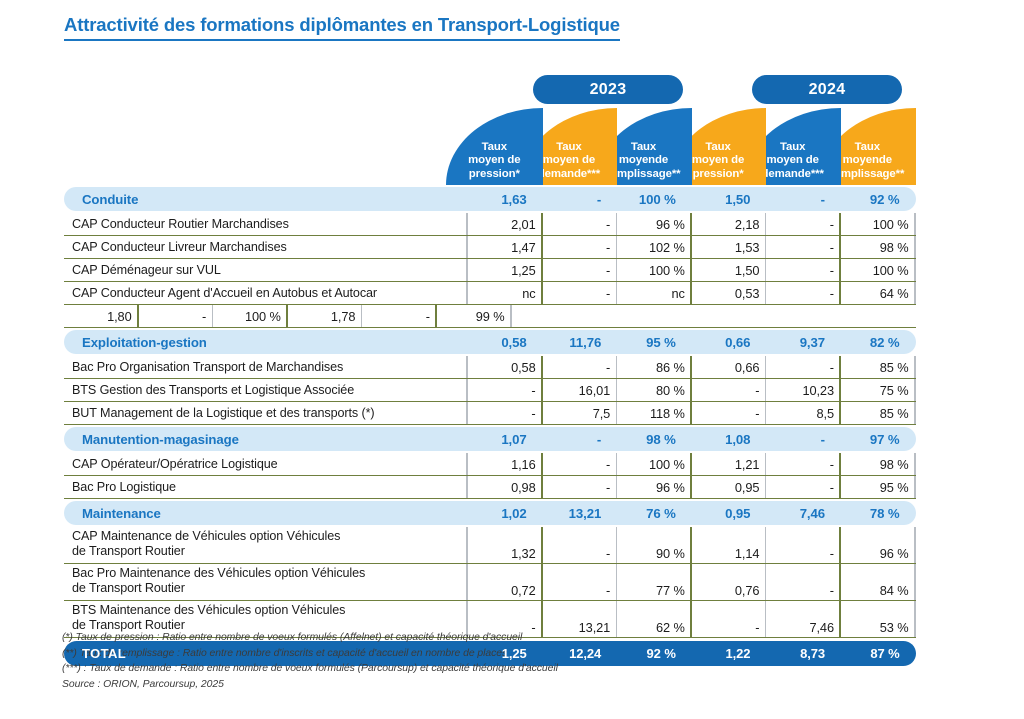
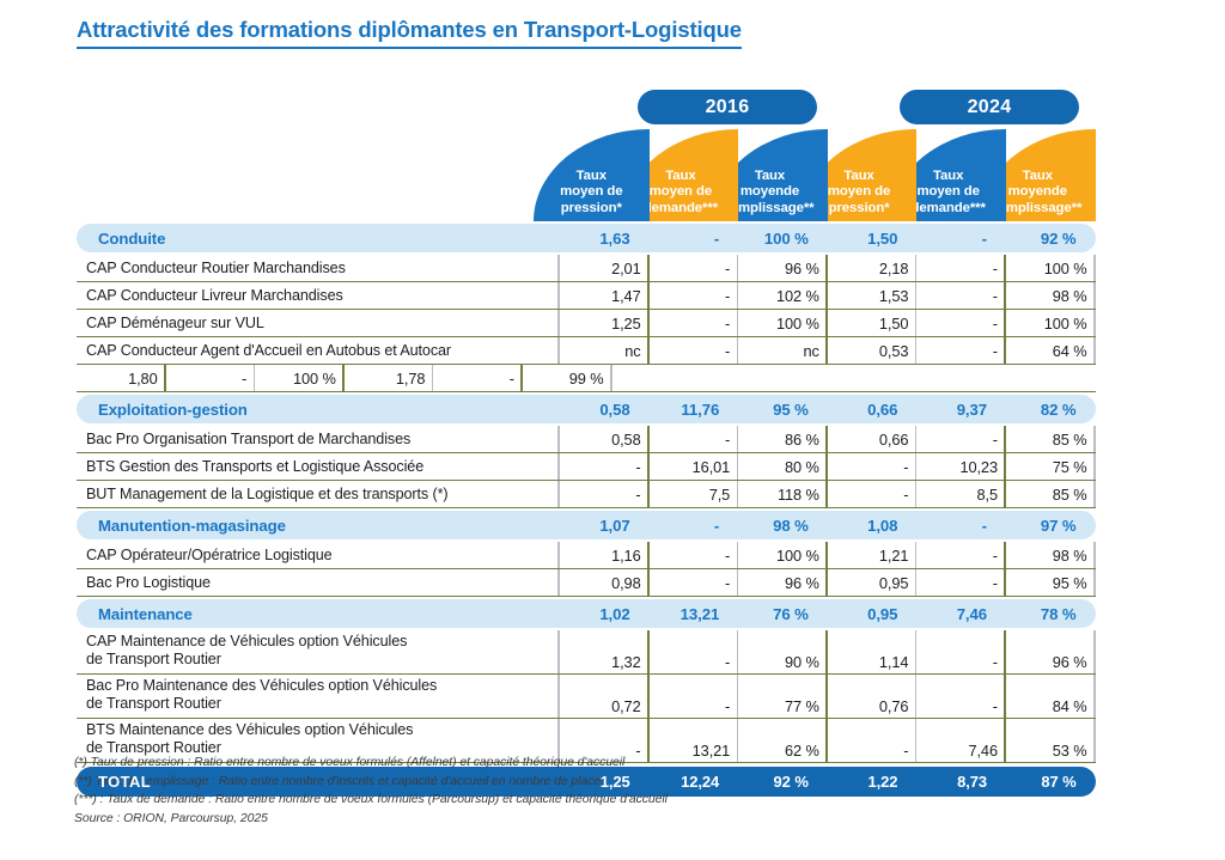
  Attractivité des formations diplômantes en Transport-Logistique
- 2023
+ 2016
  2024
  Taux
  moyen de
  pression*
  Taux
  moyen de
  emande***
  Taux
  moyende
  mplissage**
  Taux
  moyen de
  pression*
  Taux
  moyen de
  emande***
  Taux
  moyende
  mplissage**
  Conduite
  1,63
  -
  100 %
  1,50
  -
  92 %
  CAP Conducteur Routier Marchandises
  2,01
  -
  96 %
  2,18
  -
  100 %
  CAP Conducteur Livreur Marchandises
  1,47
  -
  102 %
  1,53
  -
  98 %
  CAP Déménageur sur VUL
  1,25
  -
  100 %
  1,50
  -
  100 %
  CAP Conducteur Agent d'Accueil en Autobus et Autocar
  nc
  -
  nc
  0,53
  -
  64 %
  1,80
  -
  100 %
  1,78
  -
  99 %
  Exploitation-gestion
  0,58
  11,76
  95 %
  0,66
  9,37
  82 %
  Bac Pro Organisation Transport de Marchandises
  0,58
  -
  86 %
  0,66
  -
  85 %
  BTS Gestion des Transports et Logistique Associée
  -
  16,01
  80 %
  -
  10,23
  75 %
  BUT Management de la Logistique et des transports (*)
  -
  7,5
  118 %
  -
  8,5
  85 %
  Manutention-magasinage
  1,07
  -
  98 %
  1,08
  -
  97 %
  CAP Opérateur/Opératrice Logistique
  1,16
  -
  100 %
  1,21
  -
  98 %
  Bac Pro Logistique
  0,98
  -
  96 %
  0,95
  -
  95 %
  Maintenance
  1,02
  13,21
  76 %
  0,95
  7,46
  78 %
  CAP Maintenance de Véhicules option Véhicules
  de Transport Routier
  1,32
  -
  90 %
  1,14
  -
  96 %
  Bac Pro Maintenance des Véhicules option Véhicules
  de Transport Routier
  0,72
  -
  77 %
  0,76
  -
  84 %
  BTS Maintenance des Véhicules option Véhicules
  de Transport Routier
  -
  13,21
  62 %
  -
  7,46
  53 %
  TOTAL
  1,25
  12,24
  92 %
  1,22
  8,73
  87 %
  (*) Taux de pression : Ratio entre nombre de voeux formulés (Affelnet) et capacité théorique d'accueil
  (**) Taux de remplissage : Ratio entre nombre d'inscrits et capacité d'accueil en nombre de places
  (***) : Taux de demande : Ratio entre nombre de voeux formulés (Parcoursup) et capacité théorique d'accueil
  Source : ORION, Parcoursup, 2025
